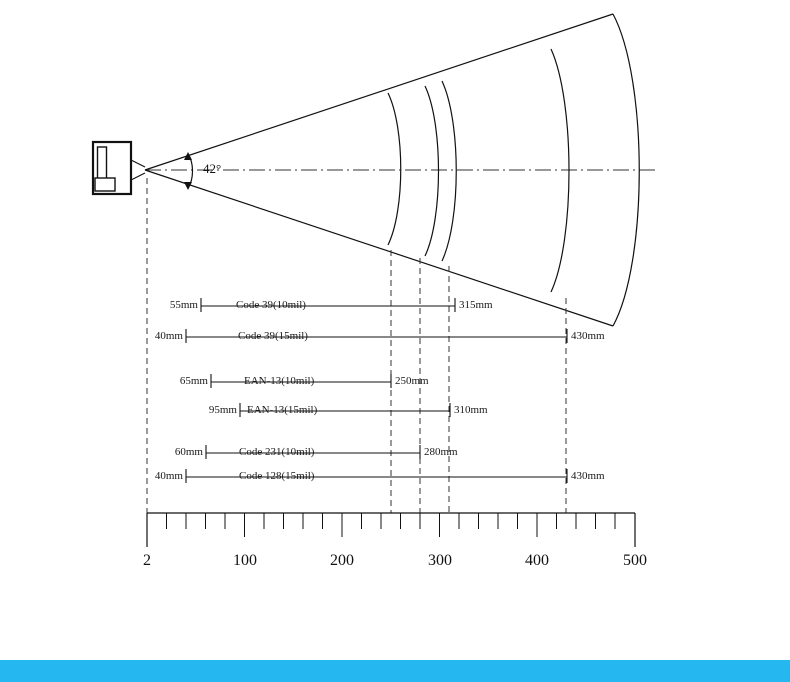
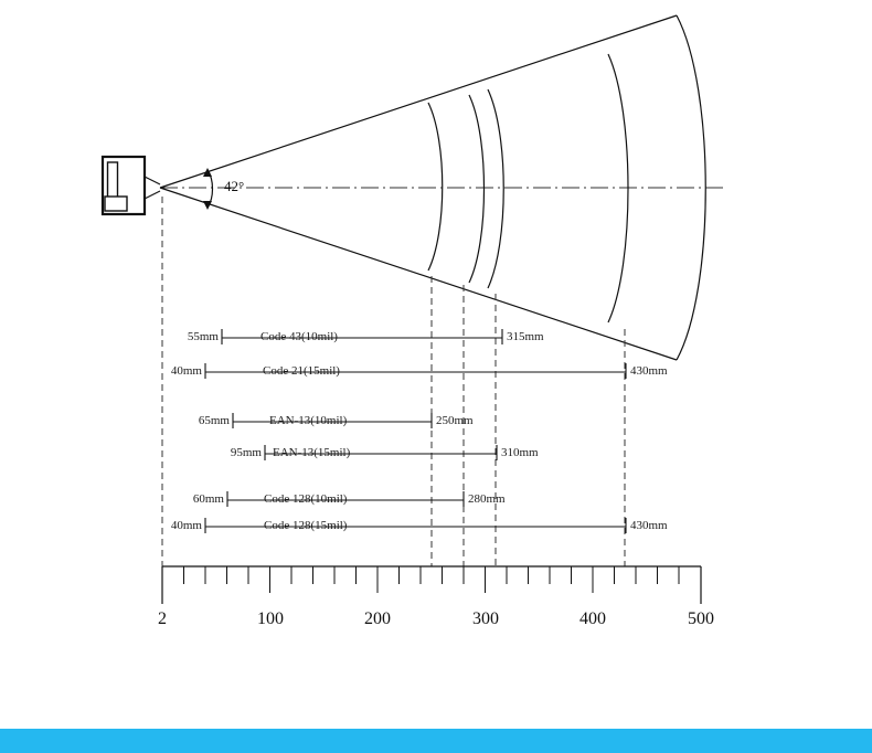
  42°
  55mm
- Code 39(10mil)
+ Code 43(10mil)
  315mm
  40mm
- Code 39(15mil)
+ Code 21(15mil)
  430mm
  65mm
  EAN-13(10mil)
  250mm
  95mm
  EAN-13(15mil)
  310mm
  60mm
- Code 231(10mil)
+ Code 128(10mil)
  280mm
  40mm
  Code 128(15mil)
  430mm
  2
  100
  200
  300
  400
  500
